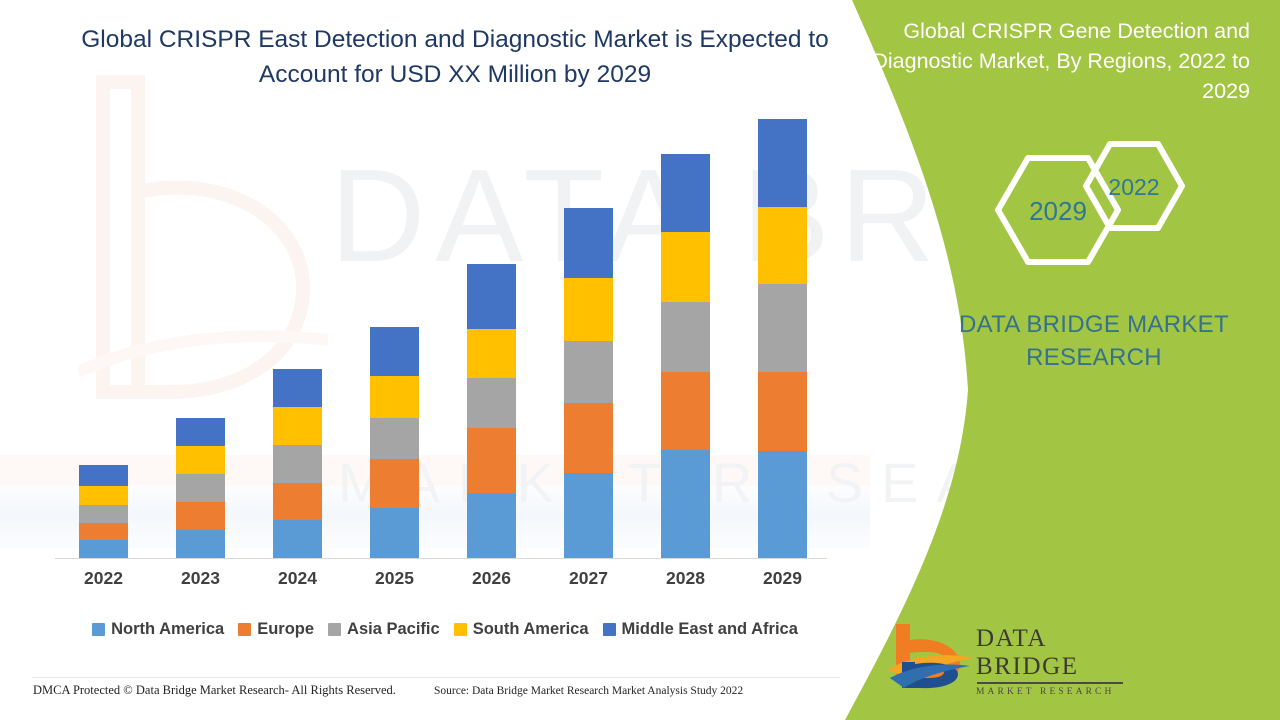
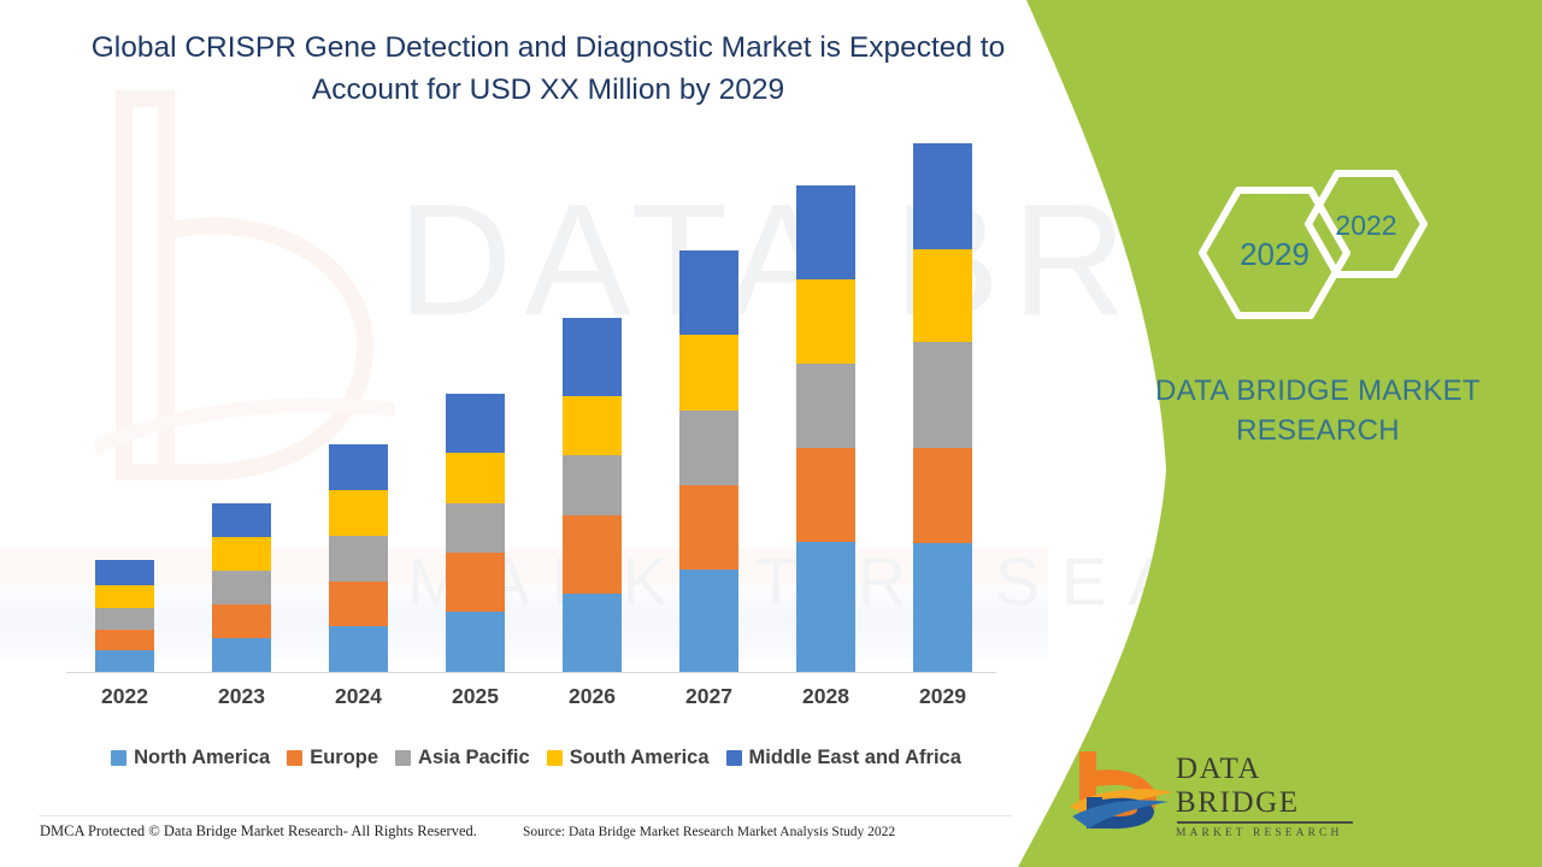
- Global CRISPR East Detection and Diagnostic Market is Expected to Account for USD XX Million by 2029
+ Global CRISPR Gene Detection and Diagnostic Market is Expected to Account for USD XX Million by 2029
  2022
  2023
  2024
  2025
  2026
  2027
  2028
  2029
  North America
  Europe
  Asia Pacific
  South America
  Middle East and Africa
  DMCA Protected © Data Bridge Market Research- All Rights Reserved.
  Source: Data Bridge Market Research Market Analysis Study 2022
- Global CRISPR Gene Detection and Diagnostic Market, By Regions, 2022 to 2029
  2029
  2022
  DATA BRIDGE MARKET RESEARCH
  DATA BRIDGE
  MARKET RESEARCH
